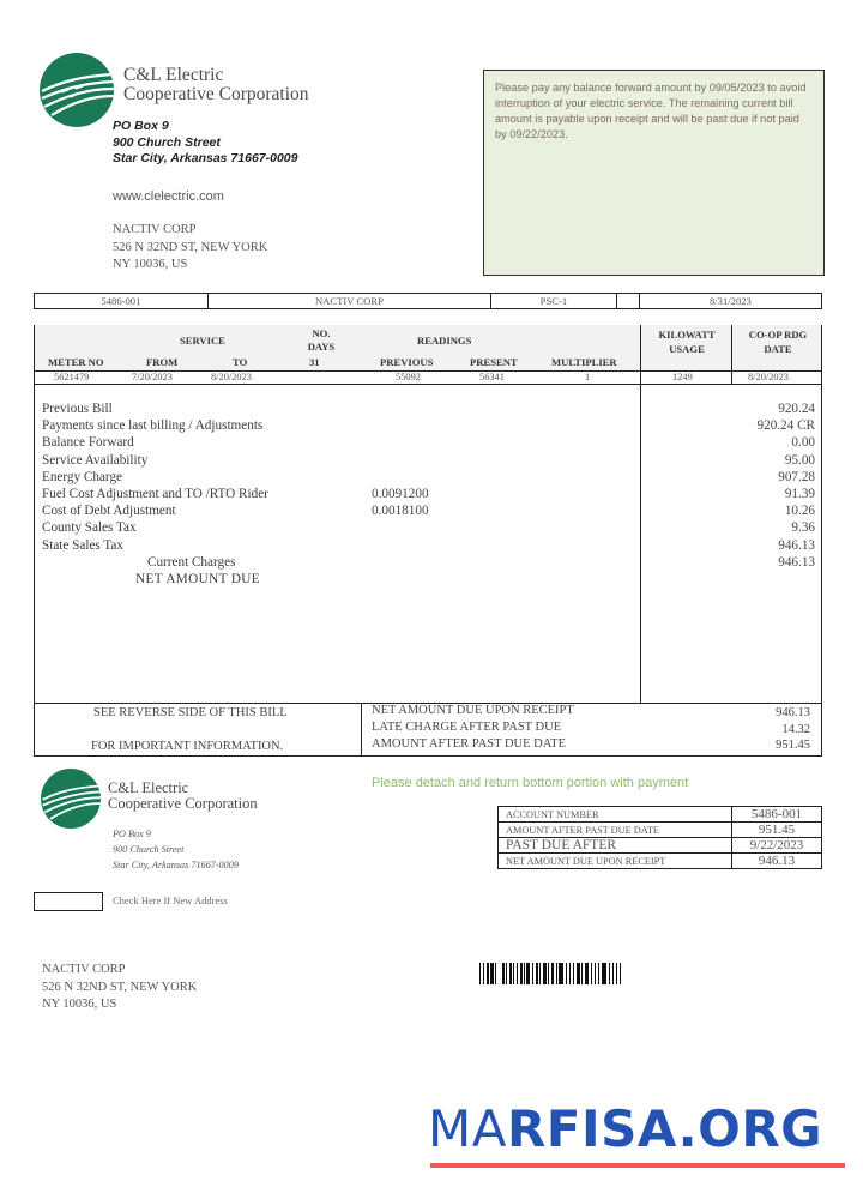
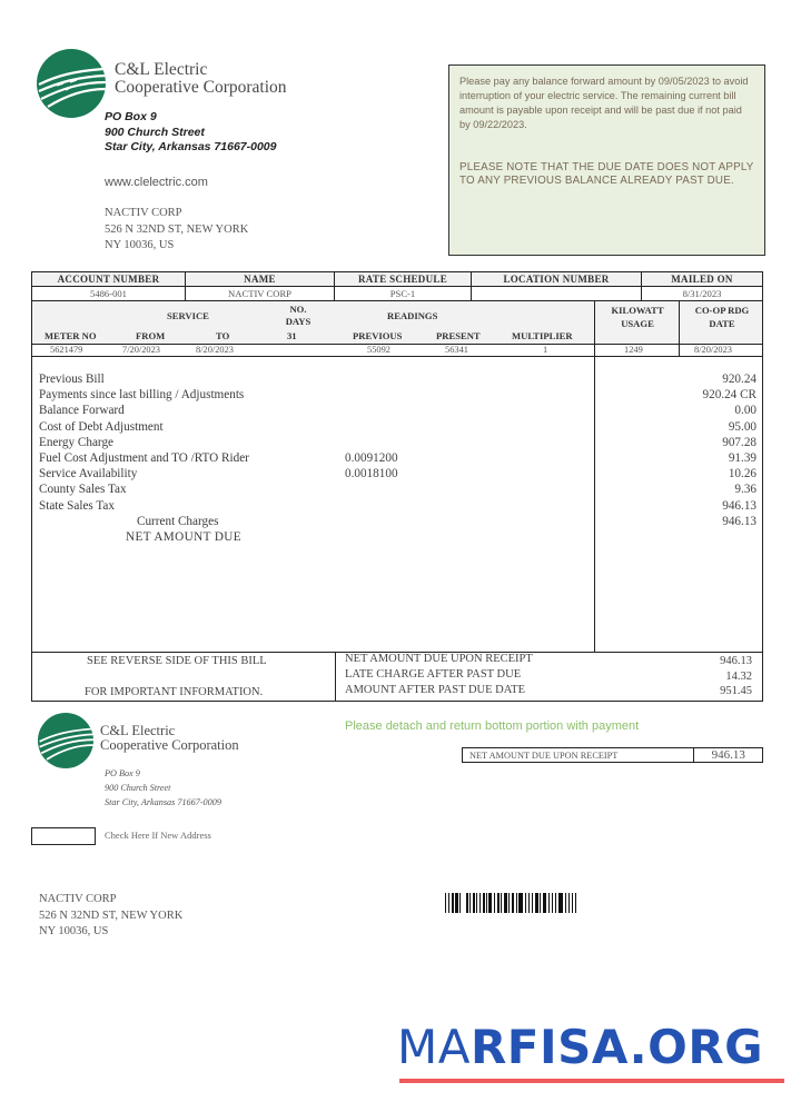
  C&L Electric
  Cooperative Corporation
  PO Box 9
  900 Church Street
  Star City, Arkansas 71667-0009
  www.clelectric.com
  NACTIV CORP
  526 N 32ND ST, NEW YORK
  NY 10036, US
  Please pay any balance forward amount by 09/05/2023 to avoid interruption of your electric service. The remaining current bill amount is payable upon receipt and will be past due if not paid by 09/22/2023.
+ PLEASE NOTE THAT THE DUE DATE DOES NOT APPLY TO ANY PREVIOUS BALANCE ALREADY PAST DUE.
+ ACCOUNT NUMBER	NAME	RATE SCHEDULE	LOCATION NUMBER	MAILED ON
  5486-001	NACTIV CORP	PSC-1		8/31/2023
  SERVICE
  NO. DAYS
  31
  READINGS
  KILOWATT USAGE
  CO-OP RDG DATE
  METER NO
  FROM
  TO
  PREVIOUS
  PRESENT
  MULTIPLIER
  5621479
  7/20/2023
  8/20/2023
  55092
  56341
  1
  1249
  8/20/2023
  Previous Bill
  Payments since last billing / Adjustments
  Balance Forward
- Service Availability
+ Cost of Debt Adjustment
  Energy Charge
  Fuel Cost Adjustment and TO /RTO Rider
- Cost of Debt Adjustment
+ Service Availability
  County Sales Tax
  State Sales Tax
  Current Charges
  NET AMOUNT DUE
  0.0091200
  0.0018100
  920.24
  920.24 CR
  0.00
  95.00
  907.28
  91.39
  10.26
  9.36
  946.13
  946.13
  SEE REVERSE SIDE OF THIS BILL
  FOR IMPORTANT INFORMATION.
  NET AMOUNT DUE UPON RECEIPT
  LATE CHARGE AFTER PAST DUE
  AMOUNT AFTER PAST DUE DATE
  946.13
  14.32
  951.45
  C&L Electric
  Cooperative Corporation
  PO Box 9
  900 Church Street
  Star City, Arkansas 71667-0009
  Please detach and return bottom portion with payment
- ACCOUNT NUMBER	5486-001
- AMOUNT AFTER PAST DUE DATE	951.45
- PAST DUE AFTER	9/22/2023
  NET AMOUNT DUE UPON RECEIPT	946.13
  Check Here If New Address
  NACTIV CORP
  526 N 32ND ST, NEW YORK
  NY 10036, US
  MARFISA.ORG
